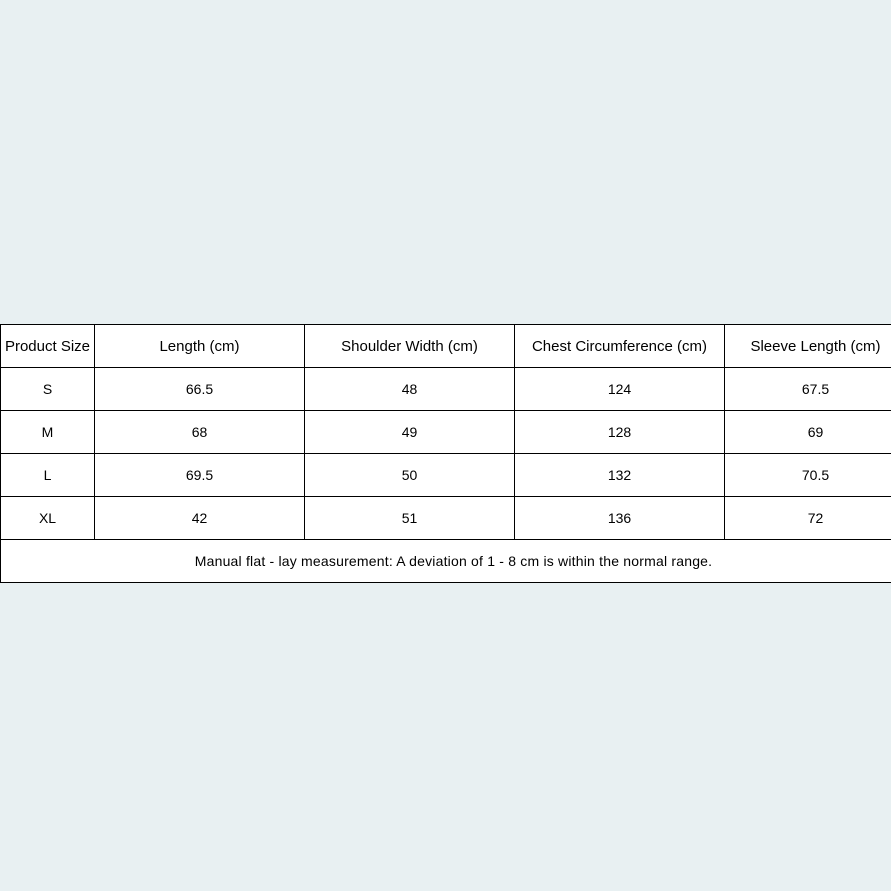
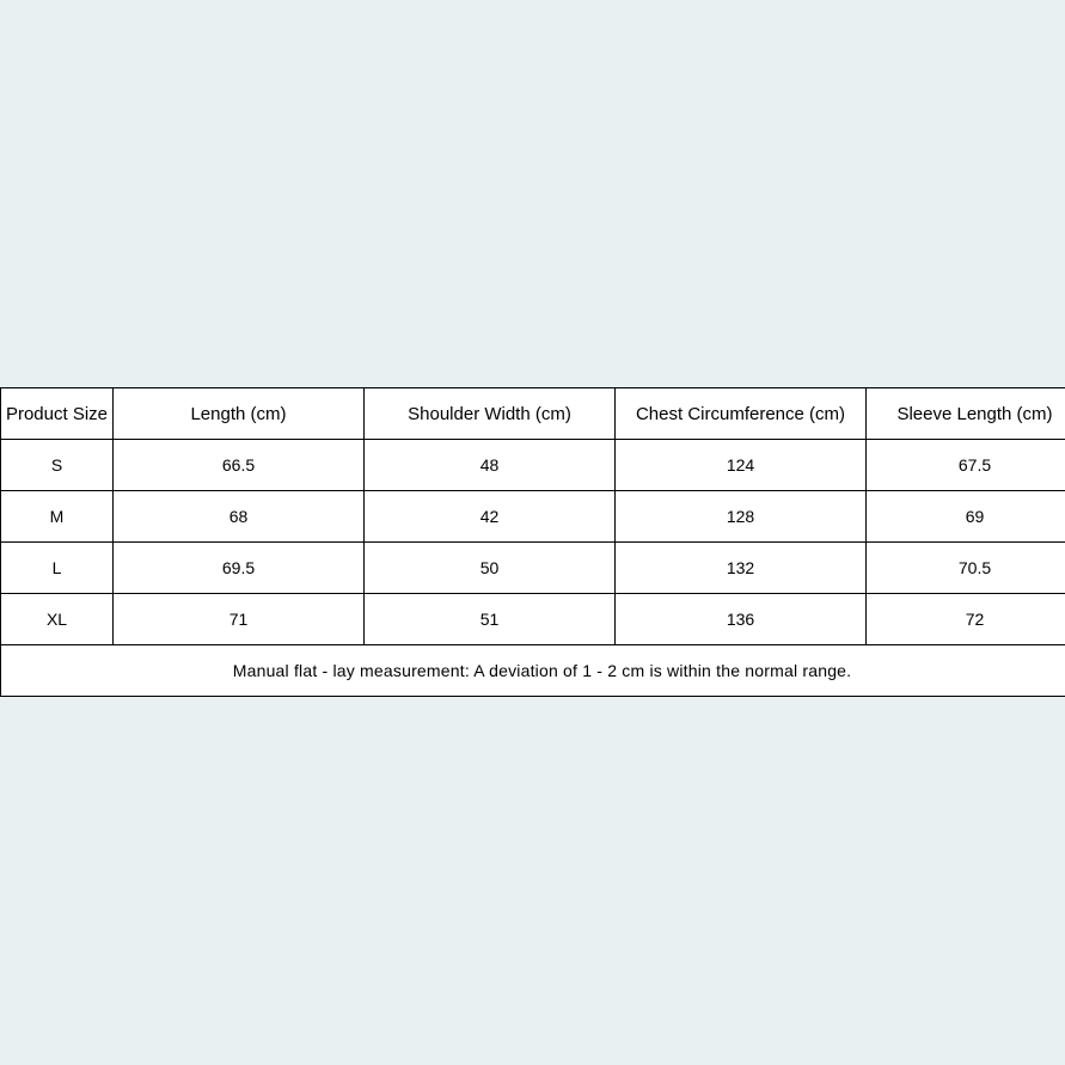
  Product Size	Length (cm)	Shoulder Width (cm)	Chest Circumference (cm)	Sleeve Length (cm)
  S	66.5	48	124	67.5
- M	68	49	128	69
+ M	68	42	128	69
  L	69.5	50	132	70.5
- XL	42	51	136	72
+ XL	71	51	136	72
- Manual flat - lay measurement: A deviation of 1 - 8 cm is within the normal range.
+ Manual flat - lay measurement: A deviation of 1 - 2 cm is within the normal range.
